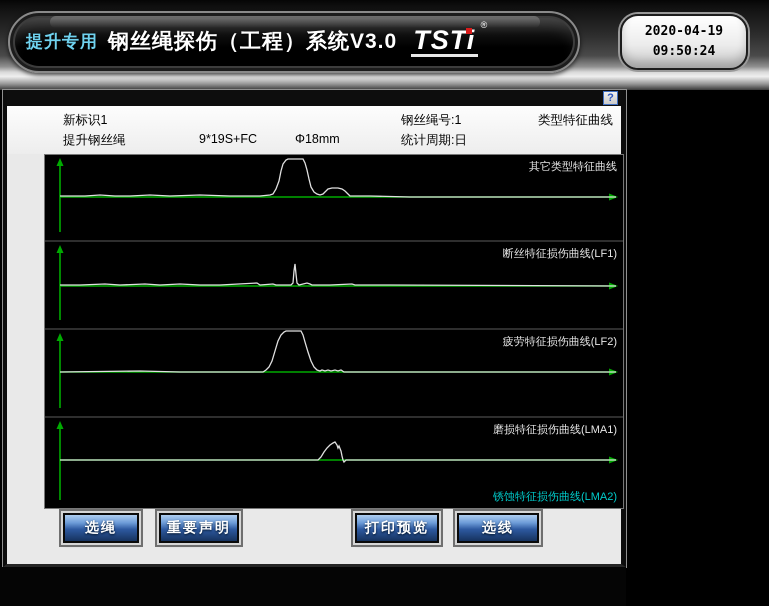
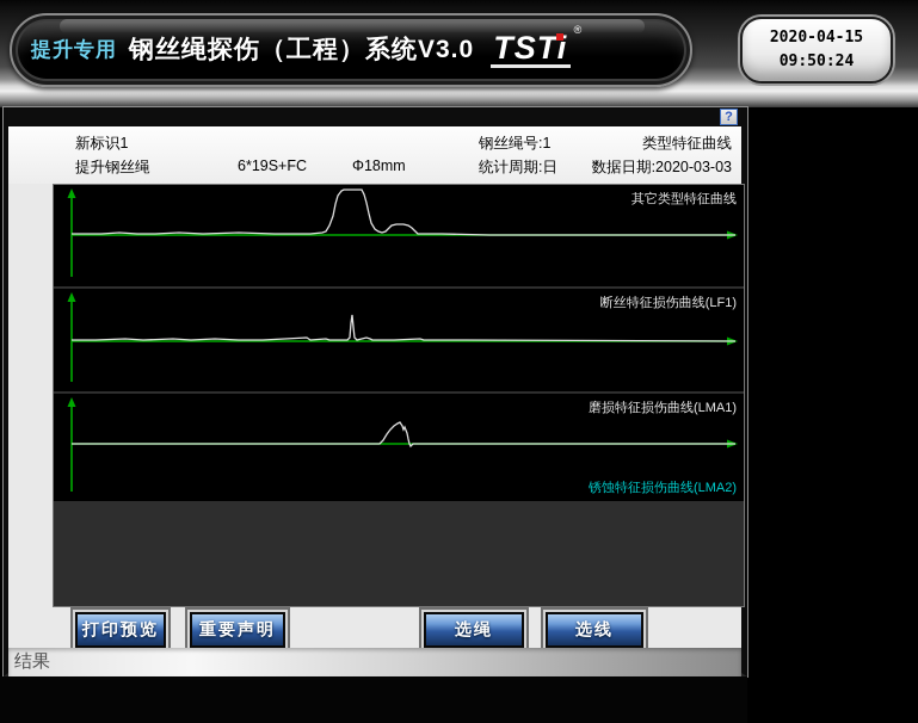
  提升专用
  钢丝绳探伤（工程）系统V3.0
  TSTi
  ®
- 2020-04-19
+ 2020-04-15
  09:50:24
  ?
  新标识1
  钢丝绳号:1
  类型特征曲线
  提升钢丝绳
- 9*19S+FC
+ 6*19S+FC
  Φ18mm
  统计周期:日
+ 数据日期:2020-03-03
  其它类型特征曲线
  断丝特征损伤曲线(LF1)
- 疲劳特征损伤曲线(LF2)
  磨损特征损伤曲线(LMA1)
  锈蚀特征损伤曲线(LMA2)
- 选绳
+ 打印预览
  重要声明
- 打印预览
+ 选绳
  选线
+ 结果
